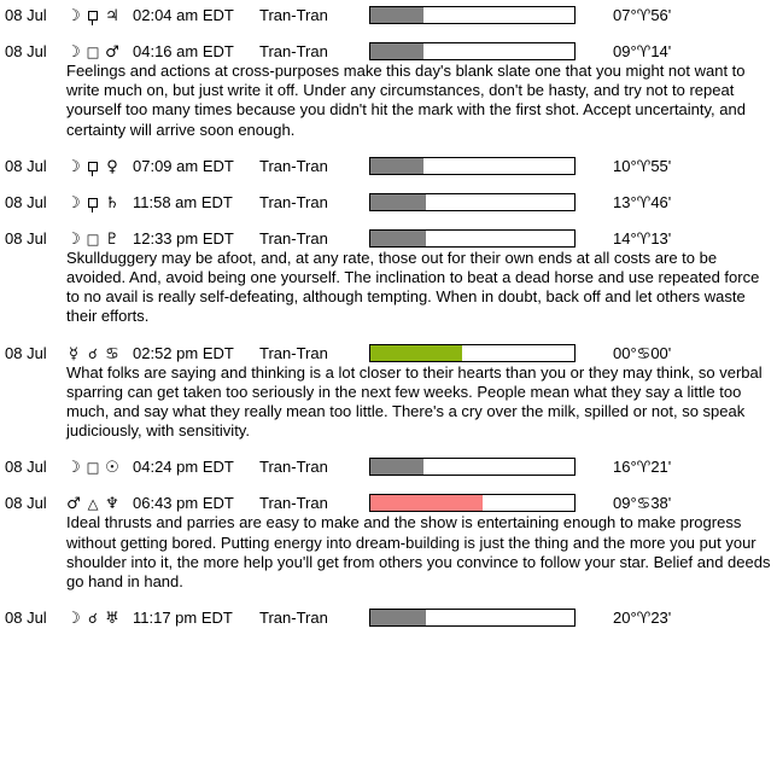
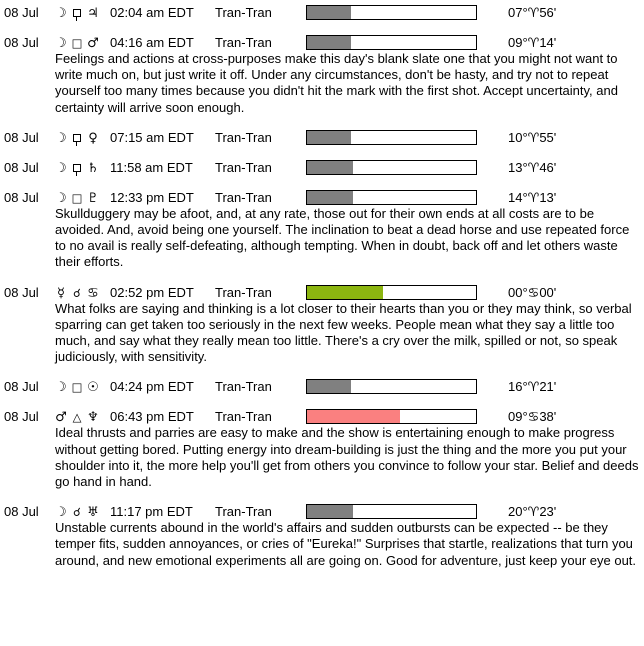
  08 Jul
  ☽ ♃
  02:04 am EDT
  Tran-Tran
  07°♈56'
  08 Jul
  ☽ □ ♂
  04:16 am EDT
  Tran-Tran
  09°♈14'
  Feelings and actions at cross-purposes make this day's blank slate one that you might not want to write much on, but just write it off. Under any circumstances, don't be hasty, and try not to repeat yourself too many times because you didn't hit the mark with the first shot. Accept uncertainty, and certainty will arrive soon enough.
  08 Jul
  ☽ ♀
- 07:09 am EDT
+ 07:15 am EDT
  Tran-Tran
  10°♈55'
  08 Jul
  ☽ ♄
  11:58 am EDT
  Tran-Tran
  13°♈46'
  08 Jul
  ☽ □ ♇
  12:33 pm EDT
  Tran-Tran
  14°♈13'
  Skullduggery may be afoot, and, at any rate, those out for their own ends at all costs are to be avoided. And, avoid being one yourself. The inclination to beat a dead horse and use repeated force to no avail is really self-defeating, although tempting. When in doubt, back off and let others waste their efforts.
  08 Jul
  ☿ ☌ ♋
  02:52 pm EDT
  Tran-Tran
  00°♋00'
  What folks are saying and thinking is a lot closer to their hearts than you or they may think, so verbal sparring can get taken too seriously in the next few weeks. People mean what they say a little too much, and say what they really mean too little. There's a cry over the milk, spilled or not, so speak judiciously, with sensitivity.
  08 Jul
  ☽ □ ☉
  04:24 pm EDT
  Tran-Tran
  16°♈21'
  08 Jul
  ♂ △ ♆
  06:43 pm EDT
  Tran-Tran
  09°♋38'
  Ideal thrusts and parries are easy to make and the show is entertaining enough to make progress without getting bored. Putting energy into dream-building is just the thing and the more you put your shoulder into it, the more help you'll get from others you convince to follow your star. Belief and deeds go hand in hand.
  08 Jul
  ☽ ☌ ♅
  11:17 pm EDT
  Tran-Tran
  20°♈23'
+ Unstable currents abound in the world's affairs and sudden outbursts can be expected -- be they temper fits, sudden annoyances, or cries of "Eureka!" Surprises that startle, realizations that turn you around, and new emotional experiments all are going on. Good for adventure, just keep your eye out.
